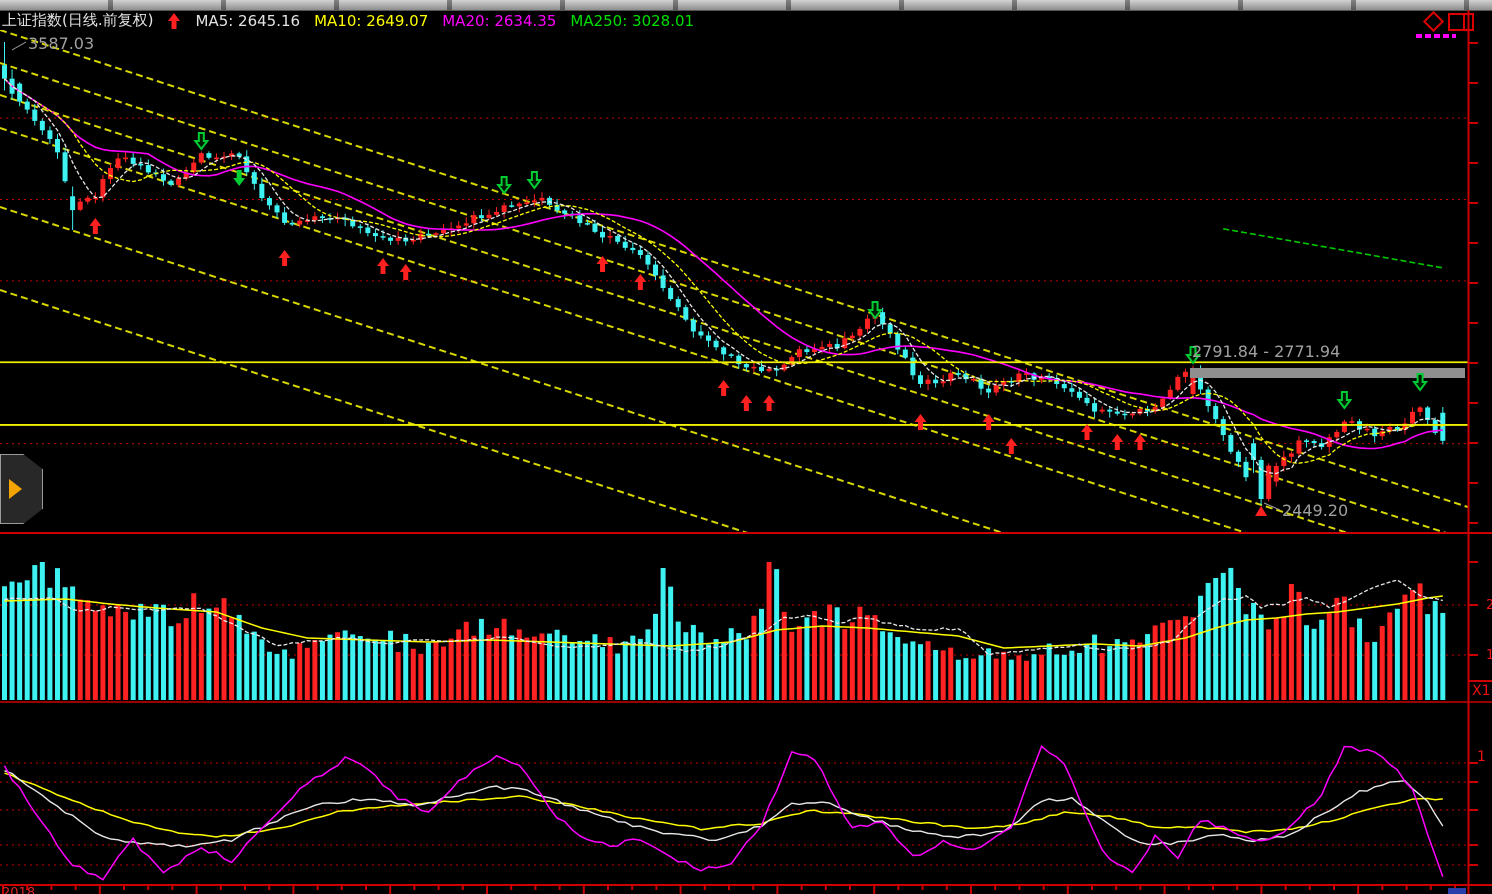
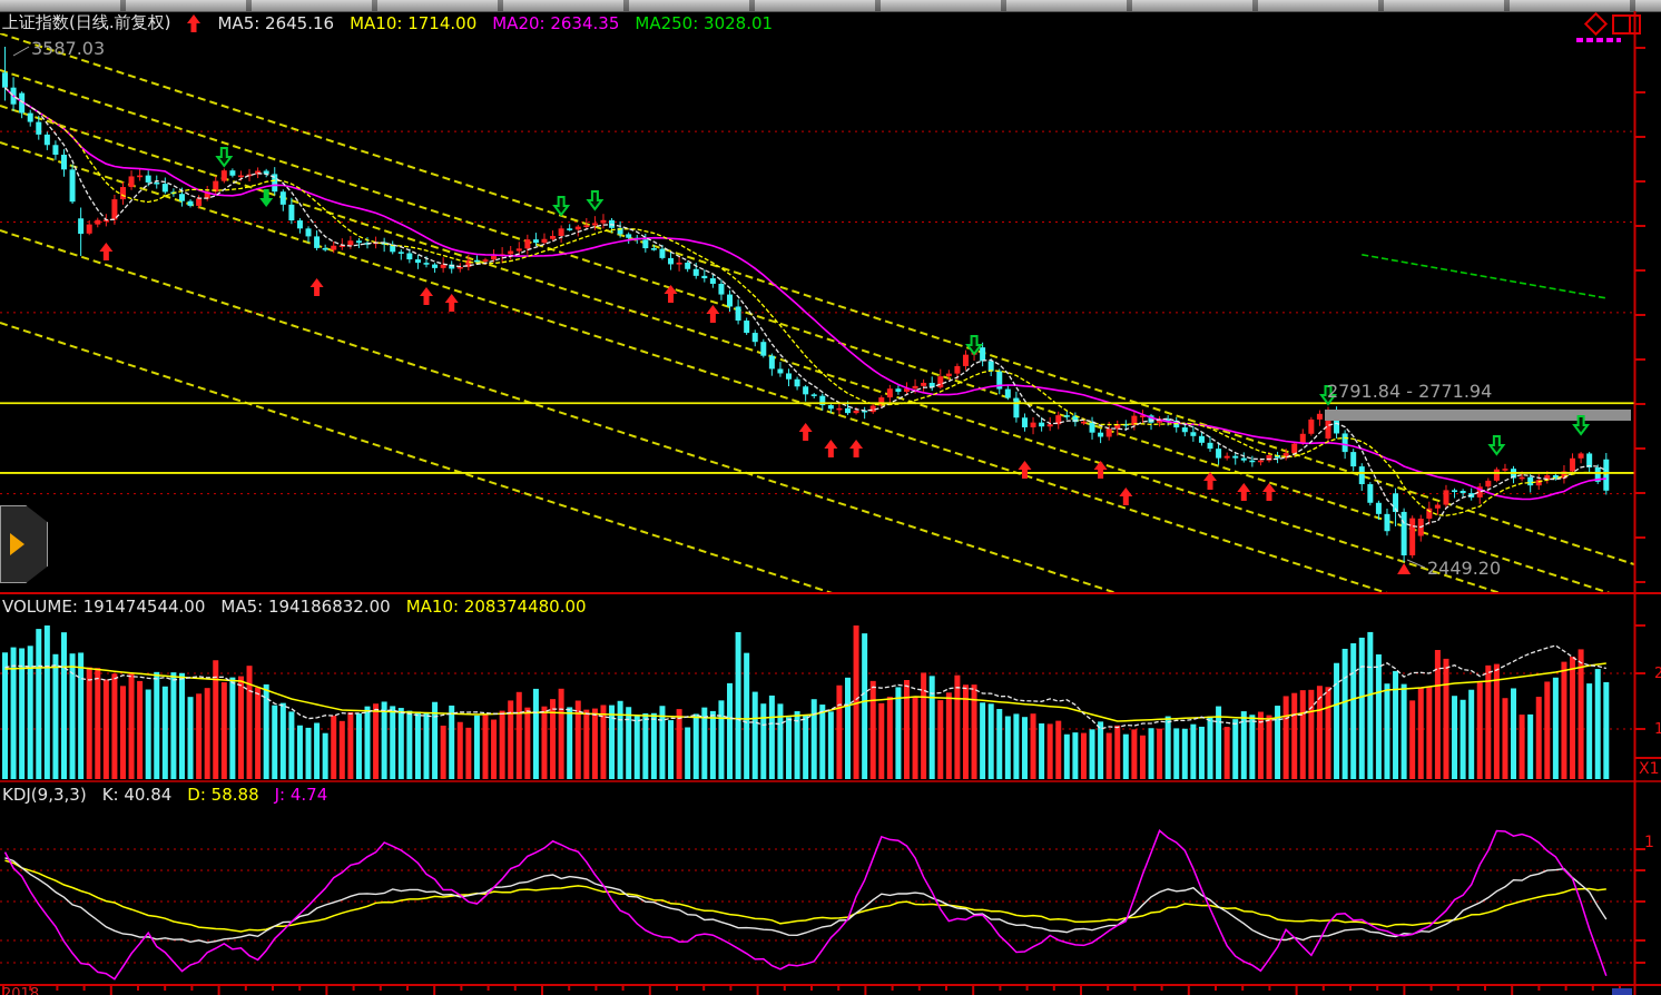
  上证指数(日线.前复权)
  MA5: 2645.16
- MA10: 2649.07
+ MA10: 1714.00
  MA20: 2634.35
  MA250: 3028.01
  3587.03
  2791.84 - 2771.94
  2449.20
+ VOLUME: 191474544.00
+ MA5: 194186832.00
+ MA10: 208374480.00
+ KDJ(9,3,3)
+ K: 40.84
+ D: 58.88
+ J: 4.74
  X1
  2
  1
  1
